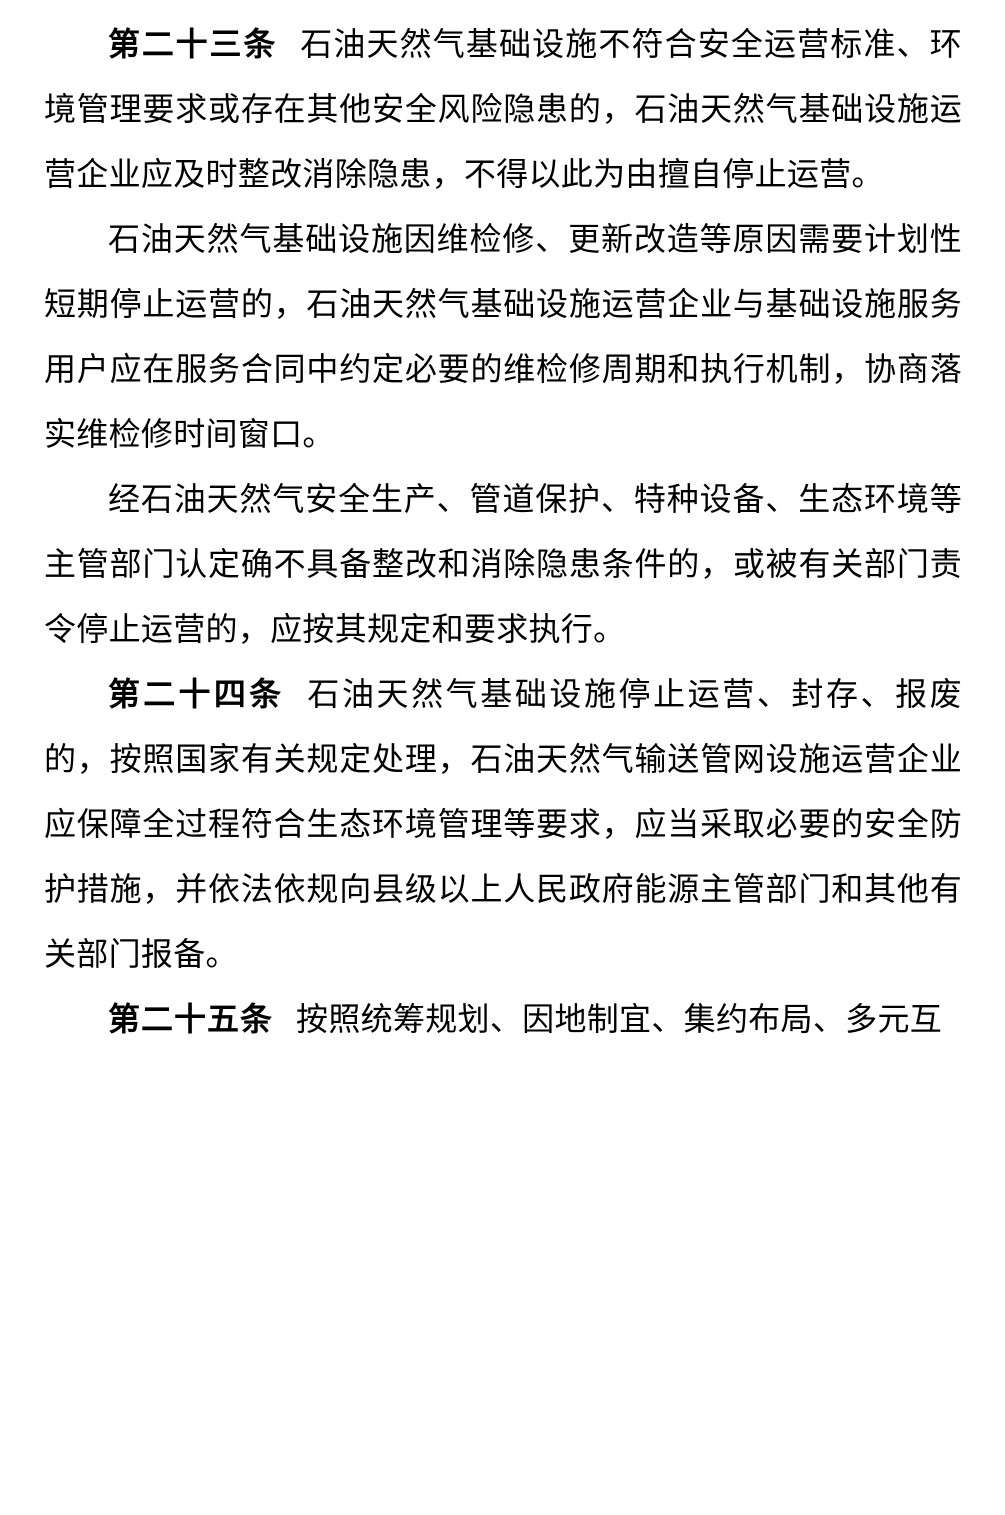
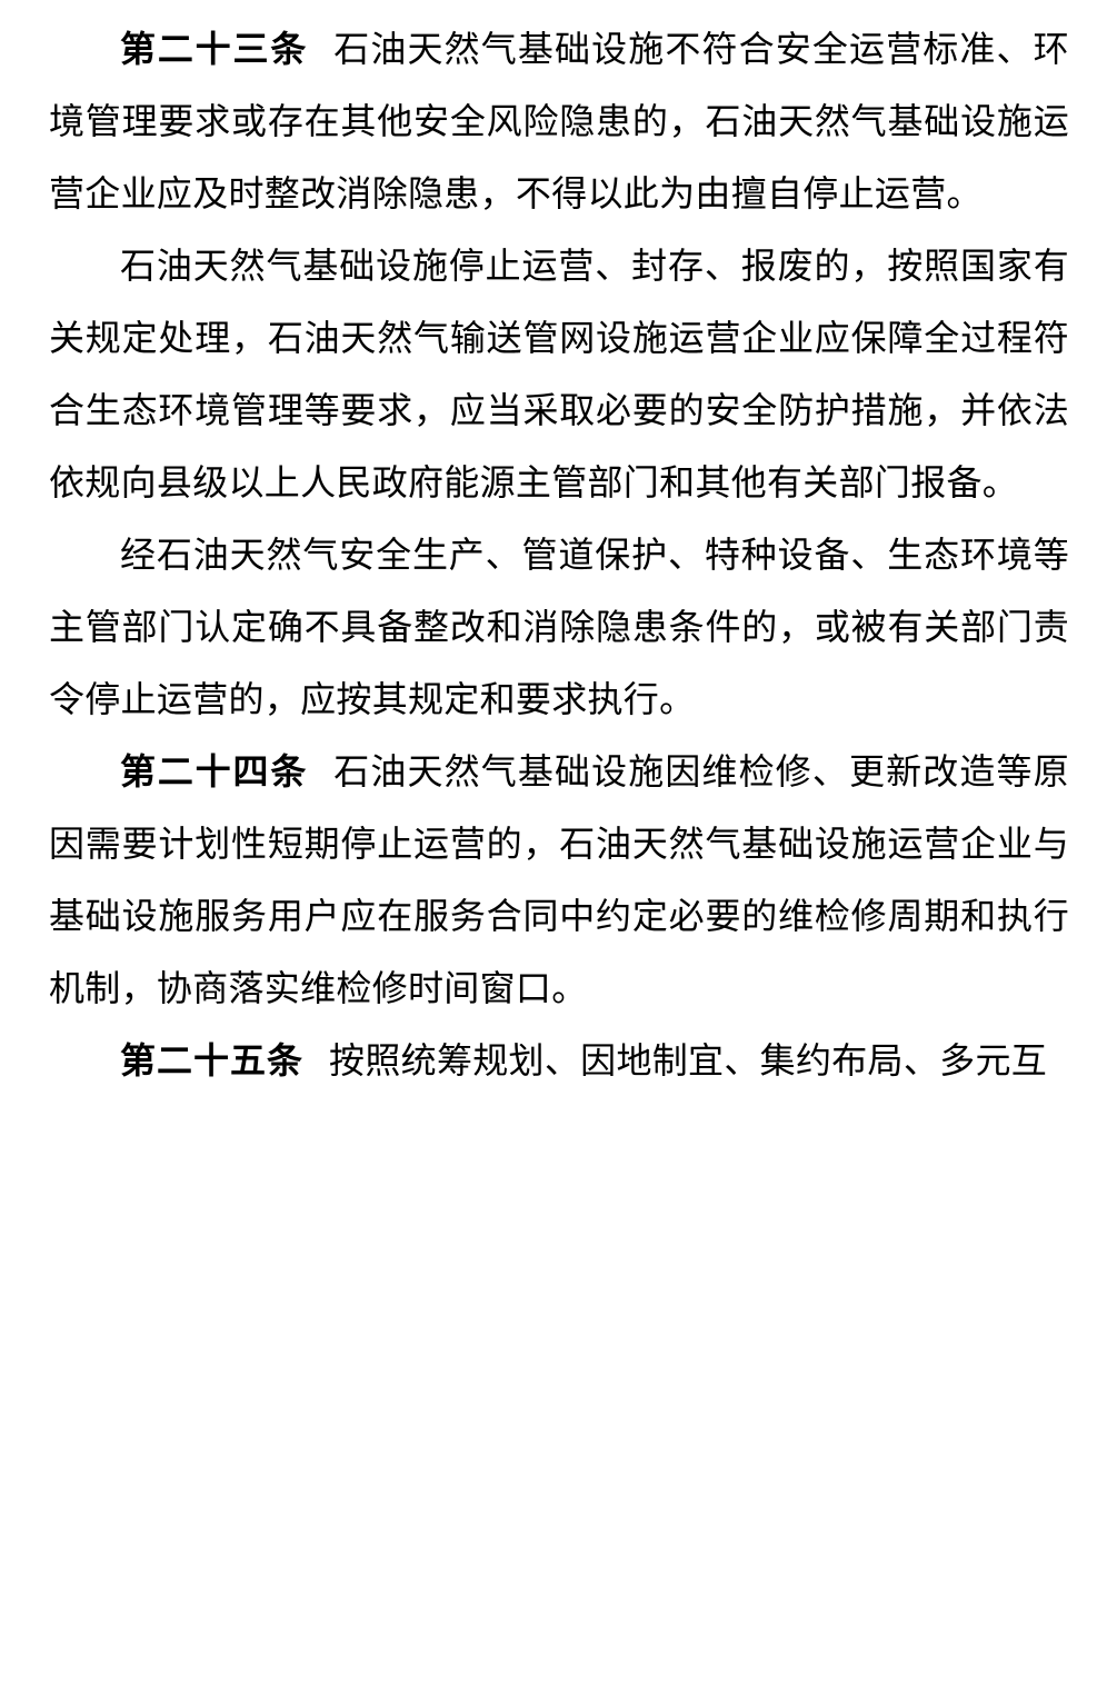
  第二十三条 石油天然气基础设施不符合安全运营标准、环境管理要求或存在其他安全风险隐患的，石油天然气基础设施运营企业应及时整改消除隐患，不得以此为由擅自停止运营。
- 石油天然气基础设施因维检修、更新改造等原因需要计划性短期停止运营的，石油天然气基础设施运营企业与基础设施服务用户应在服务合同中约定必要的维检修周期和执行机制，协商落实维检修时间窗口。
+ 石油天然气基础设施停止运营、封存、报废的，按照国家有关规定处理，石油天然气输送管网设施运营企业应保障全过程符合生态环境管理等要求，应当采取必要的安全防护措施，并依法依规向县级以上人民政府能源主管部门和其他有关部门报备。
  经石油天然气安全生产、管道保护、特种设备、生态环境等主管部门认定确不具备整改和消除隐患条件的，或被有关部门责令停止运营的，应按其规定和要求执行。
- 第二十四条 石油天然气基础设施停止运营、封存、报废的，按照国家有关规定处理，石油天然气输送管网设施运营企业应保障全过程符合生态环境管理等要求，应当采取必要的安全防护措施，并依法依规向县级以上人民政府能源主管部门和其他有关部门报备。
+ 第二十四条 石油天然气基础设施因维检修、更新改造等原因需要计划性短期停止运营的，石油天然气基础设施运营企业与基础设施服务用户应在服务合同中约定必要的维检修周期和执行机制，协商落实维检修时间窗口。
  第二十五条 按照统筹规划、因地制宜、集约布局、多元互
